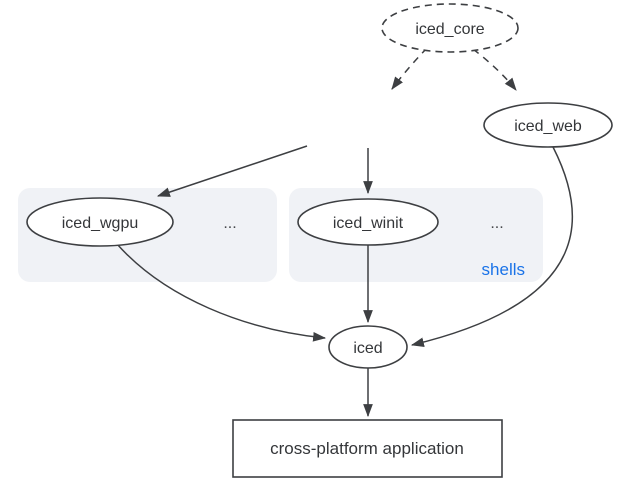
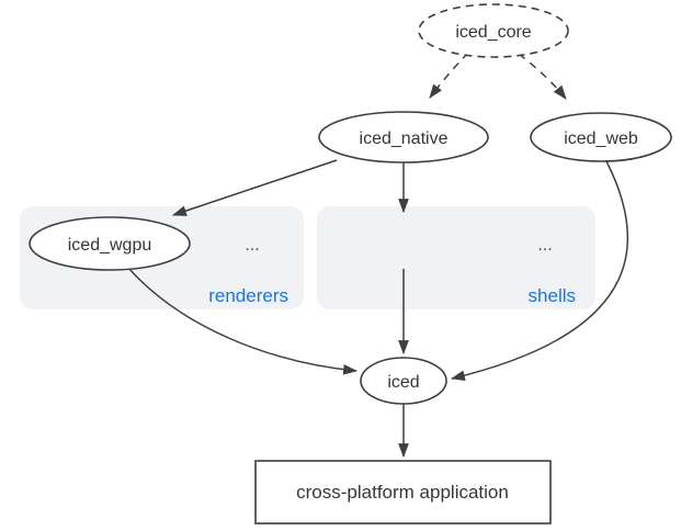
  ...
+ renderers
  ...
  shells
  iced_core
+ iced_native
  iced_web
  iced_wgpu
- iced_winit
  iced
  cross-platform application
